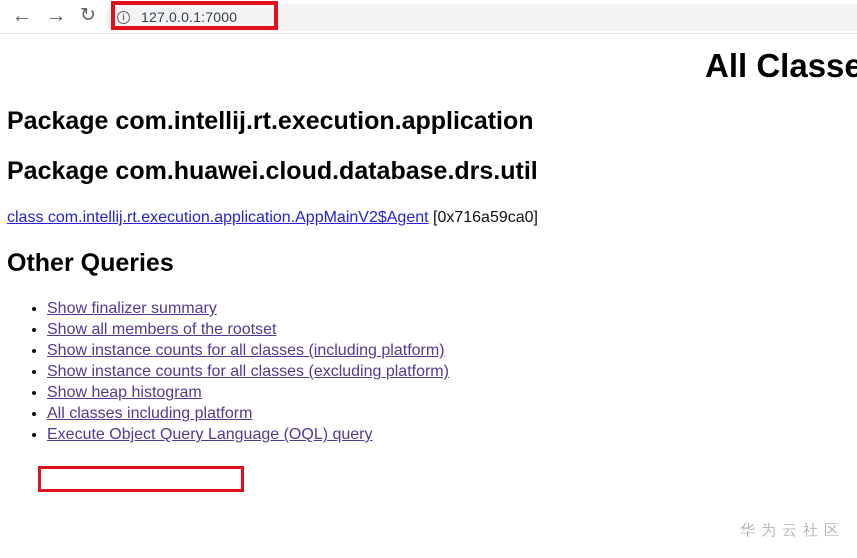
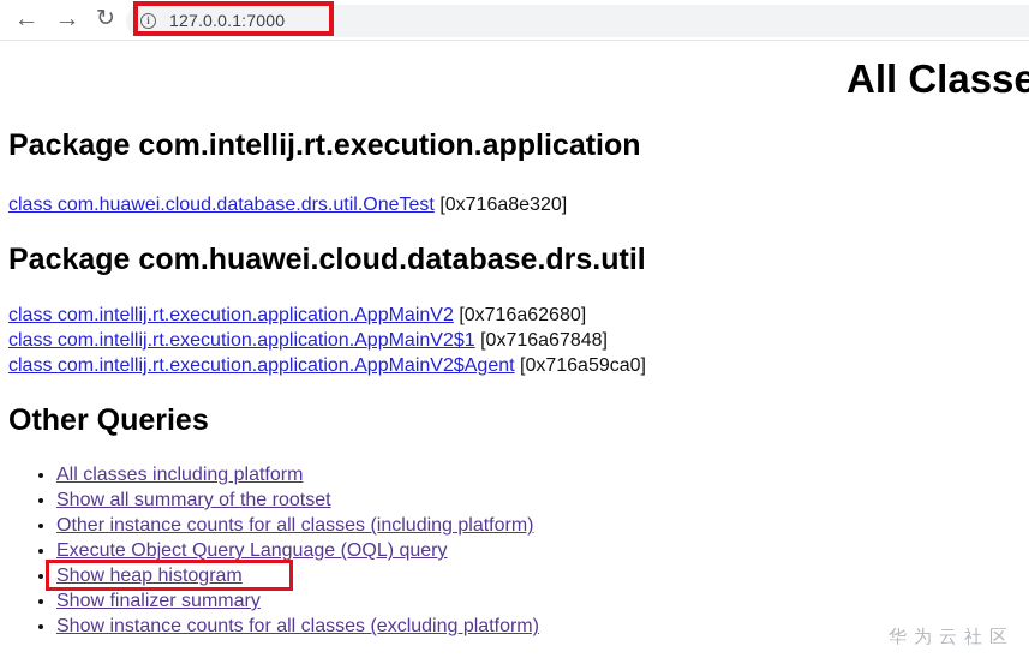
  ←
  →
  ↻
  i
  127.0.0.1:7000
  All Classe
  Package com.intellij.rt.execution.application
+ class com.huawei.cloud.database.drs.util.OneTest [0x716a8e320]
  Package com.huawei.cloud.database.drs.util
+ class com.intellij.rt.execution.application.AppMainV2 [0x716a62680]
+ class com.intellij.rt.execution.application.AppMainV2$1 [0x716a67848]
  class com.intellij.rt.execution.application.AppMainV2$Agent [0x716a59ca0]
  Other Queries
- Show finalizer summary
+ All classes including platform
- Show all members of the rootset
+ Show all summary of the rootset
- Show instance counts for all classes (including platform)
+ Other instance counts for all classes (including platform)
- Show instance counts for all classes (excluding platform)
+ Execute Object Query Language (OQL) query
  Show heap histogram
- All classes including platform
+ Show finalizer summary
- Execute Object Query Language (OQL) query
+ Show instance counts for all classes (excluding platform)
  华为云社区
